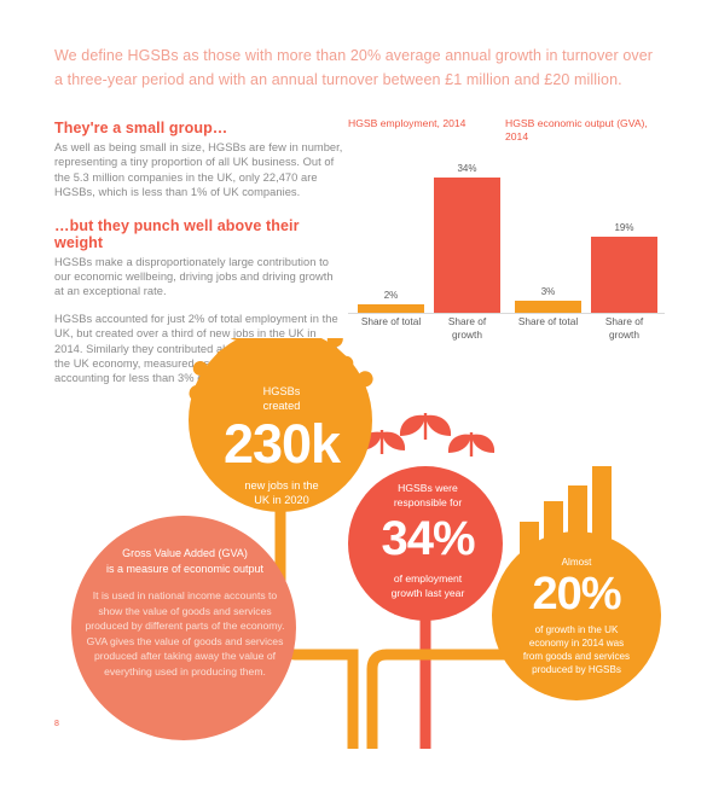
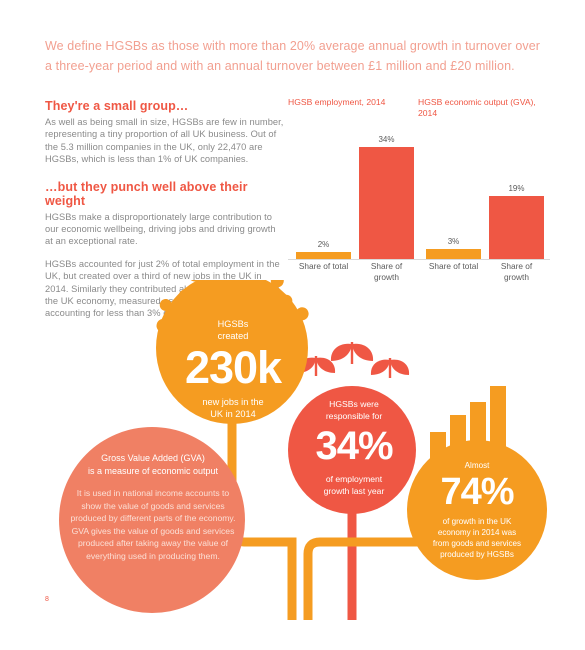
  We define HGSBs as those with more than 20% average annual growth in turnover over a three-year period and with an annual turnover between £1 million and £20 million.
  They're a small group…
  As well as being small in size, HGSBs are few in number, representing a tiny proportion of all UK business. Out of the 5.3 million companies in the UK, only 22,470 are HGSBs, which is less than 1% of UK companies.
  …but they punch well above their weight
  HGSBs make a disproportionately large contribution to our economic wellbeing, driving jobs and driving growth at an exceptional rate.
  HGSBs accounted for just 2% of total employment in the UK, but created over a third of new jobs in the UK in 2014. Similarly they contributed a the UK economy, measureds accounting for less than 3%
  HGSB employment, 2014
  HGSB economic output (GVA), 2014
  2%
  34%
  3%
  19%
  Share of total
  Share of growth
  Share of total
  Share of growth
  HGSBs
  created
  230k
  new jobs in the
- UK in 2020
+ UK in 2014
  HGSBs were
  responsible for
  34%
  of employment
  growth last year
  Almost
- 20%
+ 74%
  of growth in the UK
  economy in 2014 was
  from goods and services
  produced by HGSBs
  Gross Value Added (GVA)
  is a measure of economic output
  It is used in national income accounts to show the value of goods and services produced by different parts of the economy. GVA gives the value of goods and services produced after taking away the value of everything used in producing them.
